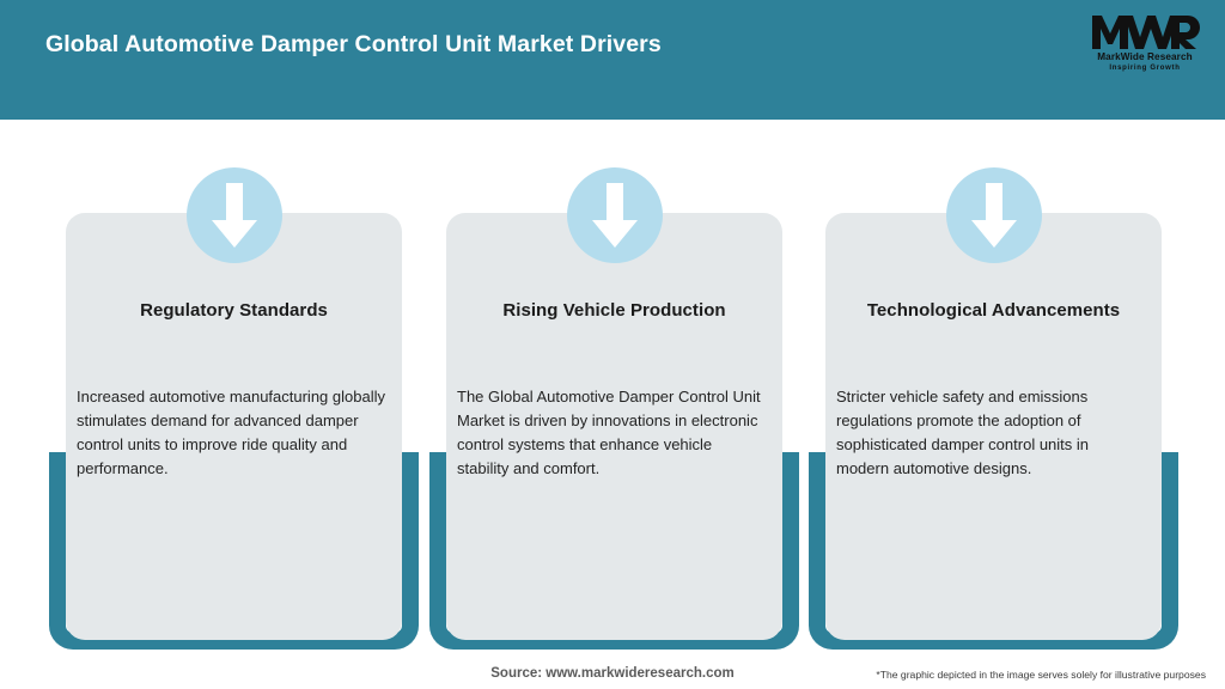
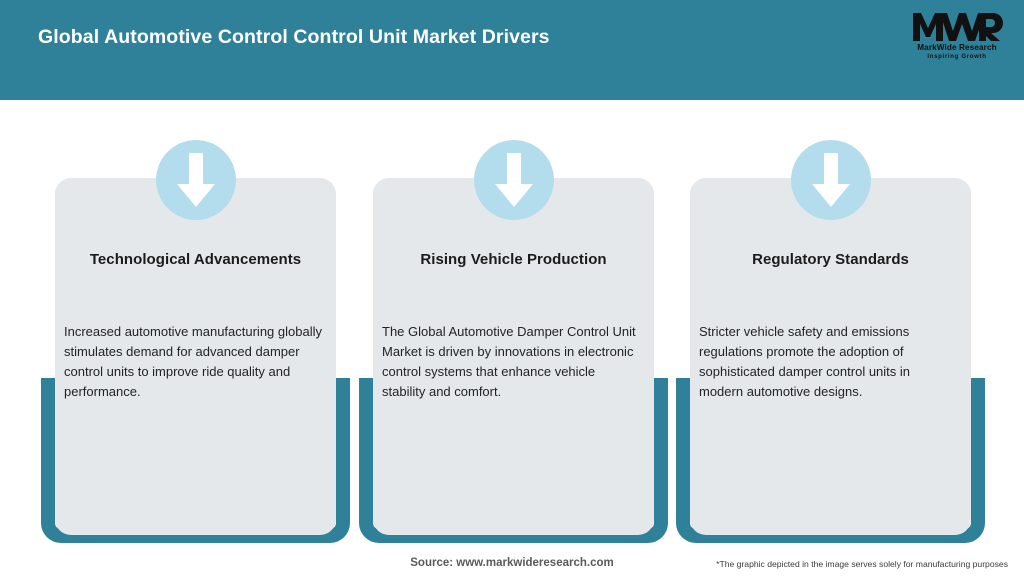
- Global Automotive Damper Control Unit Market Drivers
+ Global Automotive Control Control Unit Market Drivers
  MarkWide Research
- Regulatory Standards
+ Technological Advancements
  Increased automotive manufacturing globally stimulates demand for advanced damper control units to improve ride quality and performance.
  Rising Vehicle Production
  The Global Automotive Damper Control Unit Market is driven by innovations in electronic control systems that enhance vehicle stability and comfort.
- Technological Advancements
+ Regulatory Standards
  Stricter vehicle safety and emissions regulations promote the adoption of sophisticated damper control units in modern automotive designs.
  Source: www.markwideresearch.com
- *The graphic depicted in the image serves solely for illustrative purposes
+ *The graphic depicted in the image serves solely for manufacturing purposes
